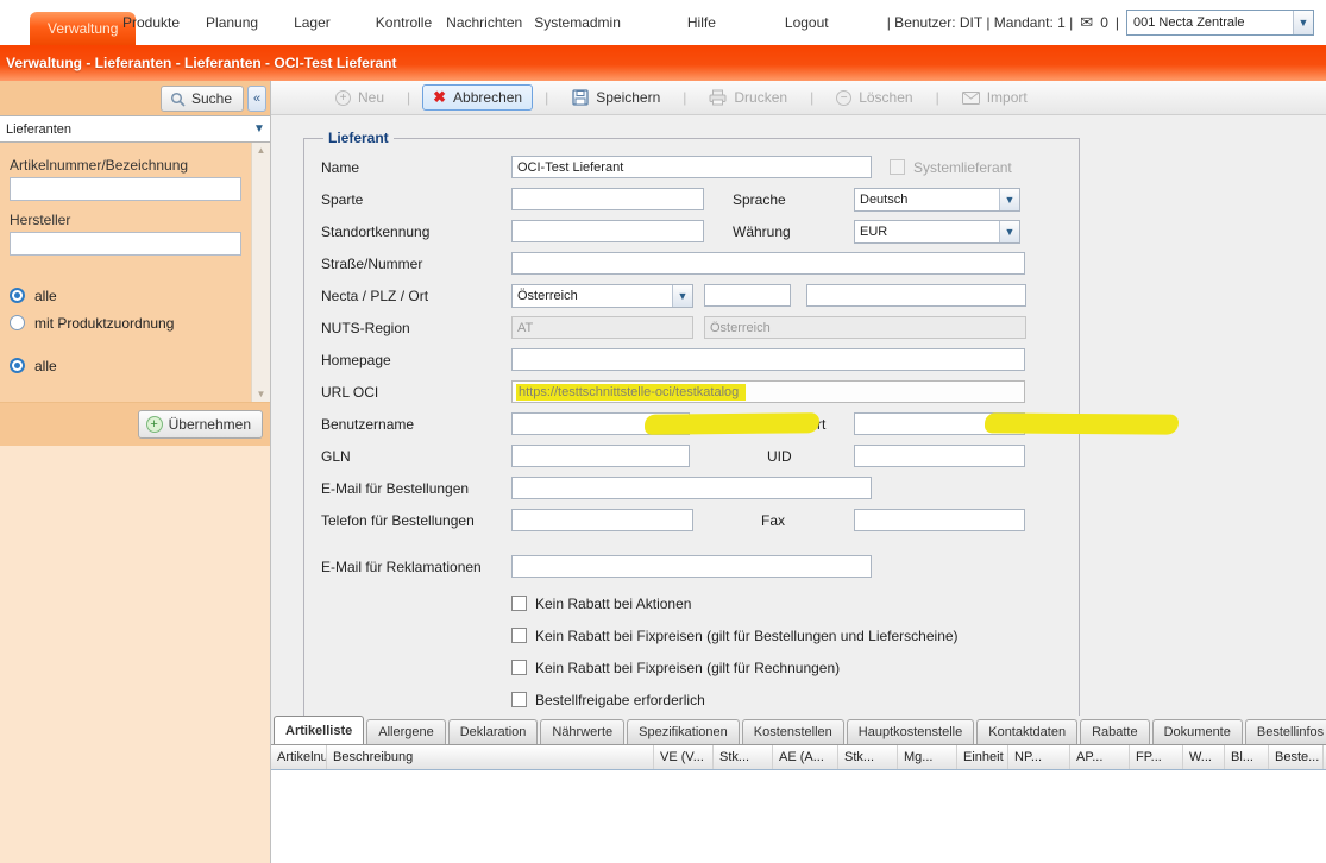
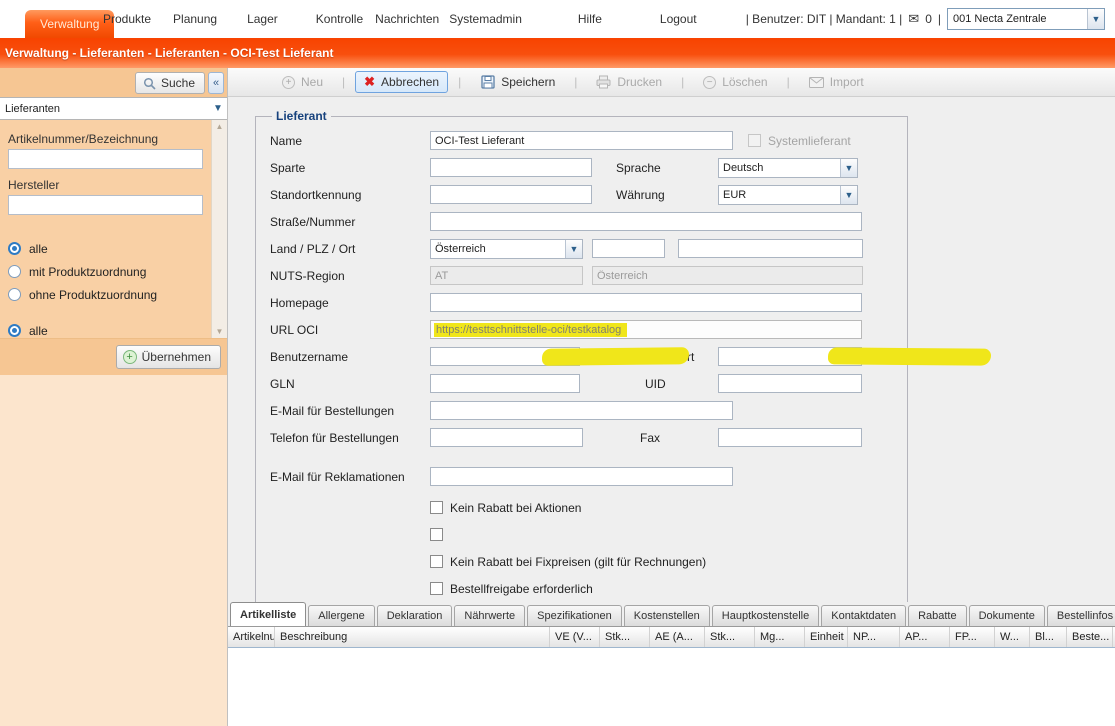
  Verwaltung
  Produkte
  Planung
  Lager
  Kontrolle
  Nachrichten
  Systemadmin
  Hilfe
  Logout
  | Benutzer: DIT | Mandant: 1 |
  ✉
  0
  |
  001 Necta Zentrale
  ▼
  Verwaltung - Lieferanten - Lieferanten - OCI-Test Lieferant
  Suche
  «
  Lieferanten
  ▼
  Artikelnummer/Bezeichnung
  Hersteller
  alle
  mit Produktzuordnung
+ ohne Produktzuordnung
  alle
  ▲
  ▼
  +
  Übernehmen
  +
  Neu
  |
  ✖
  Abbrechen
  |
  Speichern
  |
  Drucken
  |
  −
  Löschen
  |
  Import
  Lieferant
  Name
  OCI-Test Lieferant
  Systemlieferant
  Sparte
  Sprache
  Deutsch
  ▼
  Standortkennung
  Währung
  EUR
  ▼
  Straße/Nummer
- Necta / PLZ / Ort
+ Land / PLZ / Ort
  Österreich
  ▼
  NUTS-Region
  AT
  Österreich
  Homepage
  URL OCI
  https://testtschnittstelle-oci/testkatalog
  Benutzername
  GLN
  UID
  E-Mail für Bestellungen
  Telefon für Bestellungen
  Fax
  E-Mail für Reklamationen
  Kein Rabatt bei Aktionen
- Kein Rabatt bei Fixpreisen (gilt für Bestellungen und Lieferscheine)
  Kein Rabatt bei Fixpreisen (gilt für Rechnungen)
  Bestellfreigabe erforderlich
  Artikelliste
  Allergene
  Deklaration
  Nährwerte
  Spezifikationen
  Kostenstellen
  Hauptkostenstelle
  Kontaktdaten
  Rabatte
  Dokumente
  Bestellinfos
  Artikelnu
  Beschreibung
  VE (V...
  Stk...
  AE (A...
  Stk...
  Mg...
  Einheit
  NP...
  AP...
  FP...
  W...
  Bl...
  Beste...
